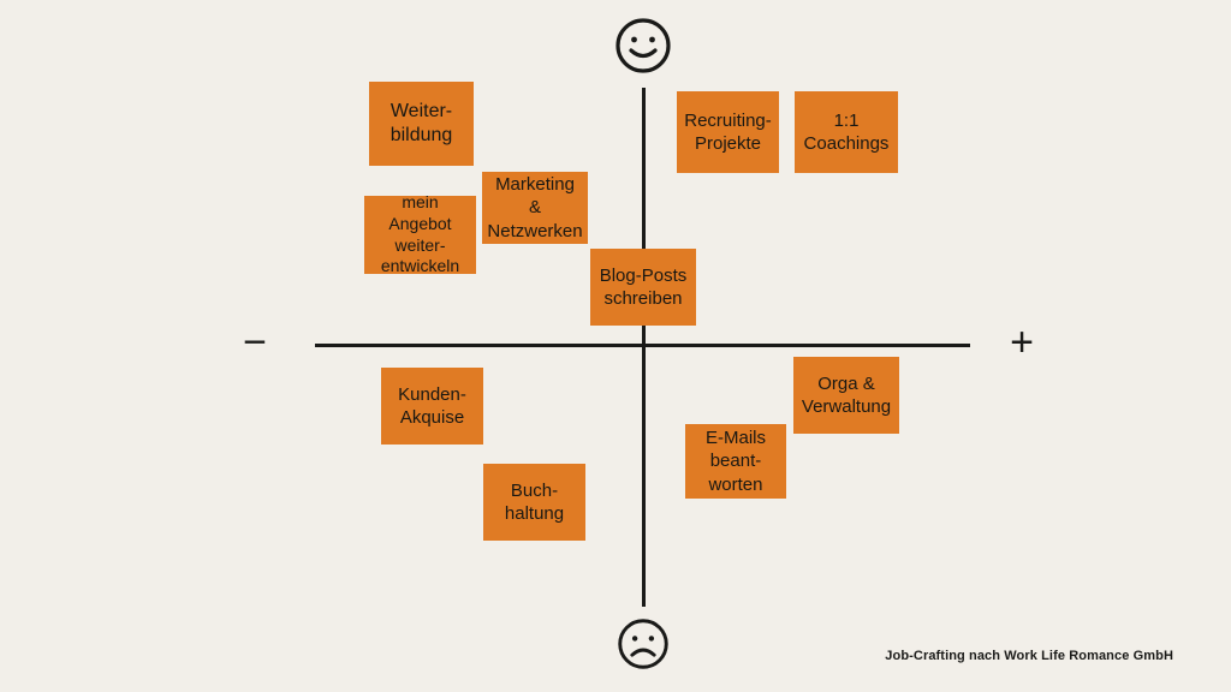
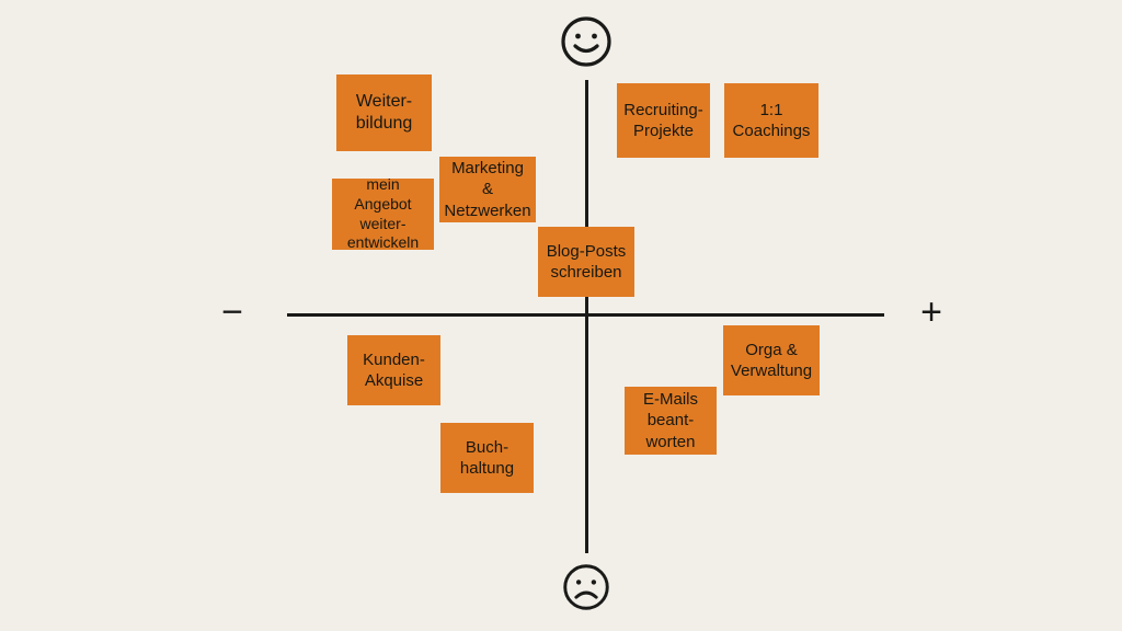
  −
  +
  Weiter-
  bildung
  Recruiting-
  Projekte
  1:1
  Coachings
  Marketing &
  Netzwerken
  mein Angebot
  weiter-
  entwickeln
  Blog-Posts
  schreiben
  Orga &
  Verwaltung
  Kunden-
  Akquise
  E-Mails
  beant-
  worten
  Buch-
  haltung
- Job-Crafting nach Work Life Romance GmbH
